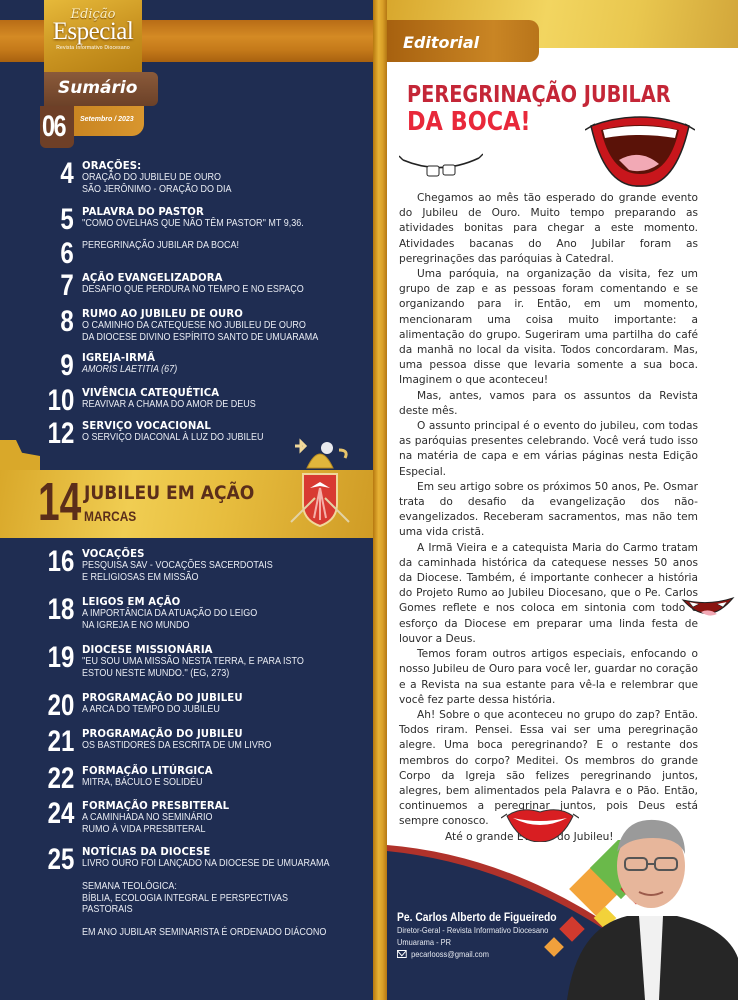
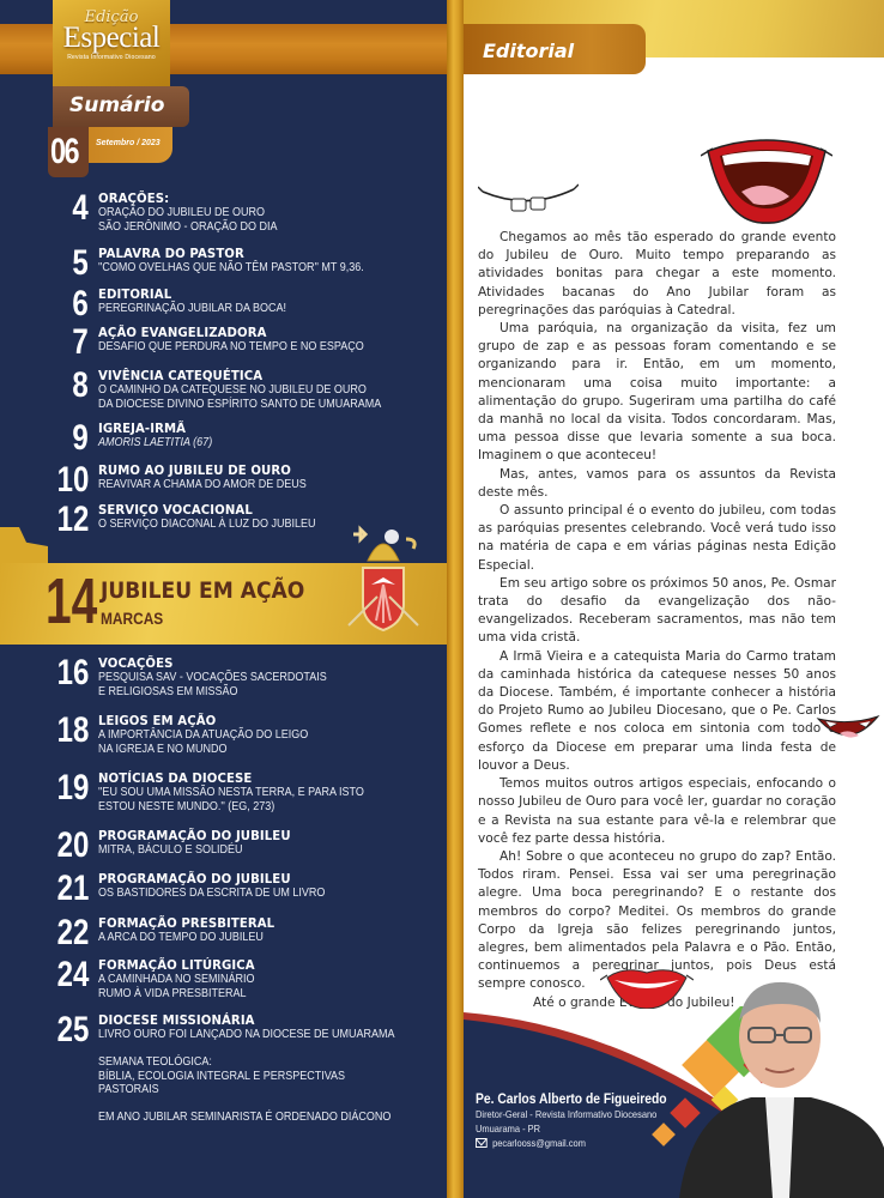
  Edição
  Especial
  Sumário
  06
  4
  ORAÇÕES:
  ORAÇÃO DO JUBILEU DE OURO
  SÃO JERÔNIMO - ORAÇÃO DO DIA
  5
  PALAVRA DO PASTOR
  ''COMO OVELHAS QUE NÃO TÊM PASTOR'' MT 9,36.
  6
+ EDITORIAL
  PEREGRINAÇÃO JUBILAR DA BOCA!
  7
  AÇÃO EVANGELIZADORA
  DESAFIO QUE PERDURA NO TEMPO E NO ESPAÇO
  8
- RUMO AO JUBILEU DE OURO
+ VIVÊNCIA CATEQUÉTICA
  O CAMINHO DA CATEQUESE NO JUBILEU DE OURO
  DA DIOCESE DIVINO ESPÍRITO SANTO DE UMUARAMA
  9
  IGREJA-IRMÃ
  AMORIS LAETITIA (67)
  10
- VIVÊNCIA CATEQUÉTICA
+ RUMO AO JUBILEU DE OURO
  REAVIVAR A CHAMA DO AMOR DE DEUS
  12
  SERVIÇO VOCACIONAL
  O SERVIÇO DIACONAL À LUZ DO JUBILEU
  14
  JUBILEU EM AÇÃO
  MARCAS
  16
  VOCAÇÕES
  PESQUISA SAV - VOCAÇÕES SACERDOTAIS
  E RELIGIOSAS EM MISSÃO
  18
  LEIGOS EM AÇÃO
  A IMPORTÂNCIA DA ATUAÇÃO DO LEIGO
  NA IGREJA E NO MUNDO
  19
- DIOCESE MISSIONÁRIA
+ NOTÍCIAS DA DIOCESE
  ''EU SOU UMA MISSÃO NESTA TERRA, E PARA ISTO
  ESTOU NESTE MUNDO.'' (EG, 273)
  20
  PROGRAMAÇÃO DO JUBILEU
- A ARCA DO TEMPO DO JUBILEU
+ MITRA, BÁCULO E SOLIDÉU
  21
  PROGRAMAÇÃO DO JUBILEU
  OS BASTIDORES DA ESCRITA DE UM LIVRO
  22
- FORMAÇÃO LITÚRGICA
+ FORMAÇÃO PRESBITERAL
- MITRA, BÁCULO E SOLIDÉU
+ A ARCA DO TEMPO DO JUBILEU
  24
- FORMAÇÃO PRESBITERAL
+ FORMAÇÃO LITÚRGICA
  A CAMINHADA NO SEMINÁRIO
  RUMO À VIDA PRESBITERAL
  25
- NOTÍCIAS DA DIOCESE
+ DIOCESE MISSIONÁRIA
  LIVRO OURO FOI LANÇADO NA DIOCESE DE UMUARAMA
  SEMANA TEOLÓGICA:
  BÍBLIA, ECOLOGIA INTEGRAL E PERSPECTIVAS PASTORAIS
  EM ANO JUBILAR SEMINARISTA É ORDENADO DIÁCONO
  Editorial
- PEREGRINAÇÃO JUBILAR
- DA BOCA!
  Chegamos ao mês tão esperado do grande evento do Jubileu de Ouro. Muito tempo preparando as atividades bonitas para chegar a este momento. Atividades bacanas do Ano Jubilar foram as peregrinações das paróquias à Catedral.
  Uma paróquia, na organização da visita, fez um grupo de zap e as pessoas foram comentando e se organizando para ir. Então, em um momento, mencionaram uma coisa muito importante: a alimentação do grupo. Sugeriram uma partilha do café da manhã no local da visita. Todos concordaram. Mas, uma pessoa disse que levaria somente a sua boca. Imaginem o que aconteceu!
  Mas, antes, vamos para os assuntos da Revista deste mês.
  O assunto principal é o evento do jubileu, com todas as paróquias presentes celebrando. Você verá tudo isso na matéria de capa e em várias páginas nesta Edição Especial.
  Em seu artigo sobre os próximos 50 anos, Pe. Osmar trata do desafio da evangelização dos não-evangelizados. Receberam sacramentos, mas não tem uma vida cristã.
  A Irmã Vieira e a catequista Maria do Carmo tratam da caminhada histórica da catequese nesses 50 anos da Diocese. Também, é importante conhecer a história do Projeto Rumo ao Jubileu Diocesano, que o Pe. Carlos Gomes reflete e nos coloca em sintonia com todo esforço da Diocese em preparar uma linda festa de louvor a Deus.
- Temos foram outros artigos especiais, enfocando o nosso Jubileu de Ouro para você ler, guardar no coração e a Revista na sua estante para vê-la e relembrar que você fez parte dessa história.
+ Temos muitos outros artigos especiais, enfocando o nosso Jubileu de Ouro para você ler, guardar no coração e a Revista na sua estante para vê-la e relembrar que você fez parte dessa história.
  Ah! Sobre o que aconteceu no grupo do zap? Então. Todos riram. Pensei. Essa vai ser uma peregrinação alegre. Uma boca peregrinando? E o restante dos membros do corpo? Meditei. Os membros do grande Corpo da Igreja são felizes peregrinando juntos, alegres, bem alimentados pela Palavra e o Pão. Então, continuemos a peregrinar juntos, pois Deus está sempre conosco.
  Até o grande E do Jubileu!
  Pe. Carlos Alberto de Figueiredo
  Diretor-Geral - Revista Informativo Diocesano
  Umuarama - PR
  pecarlooss@gmail.com
